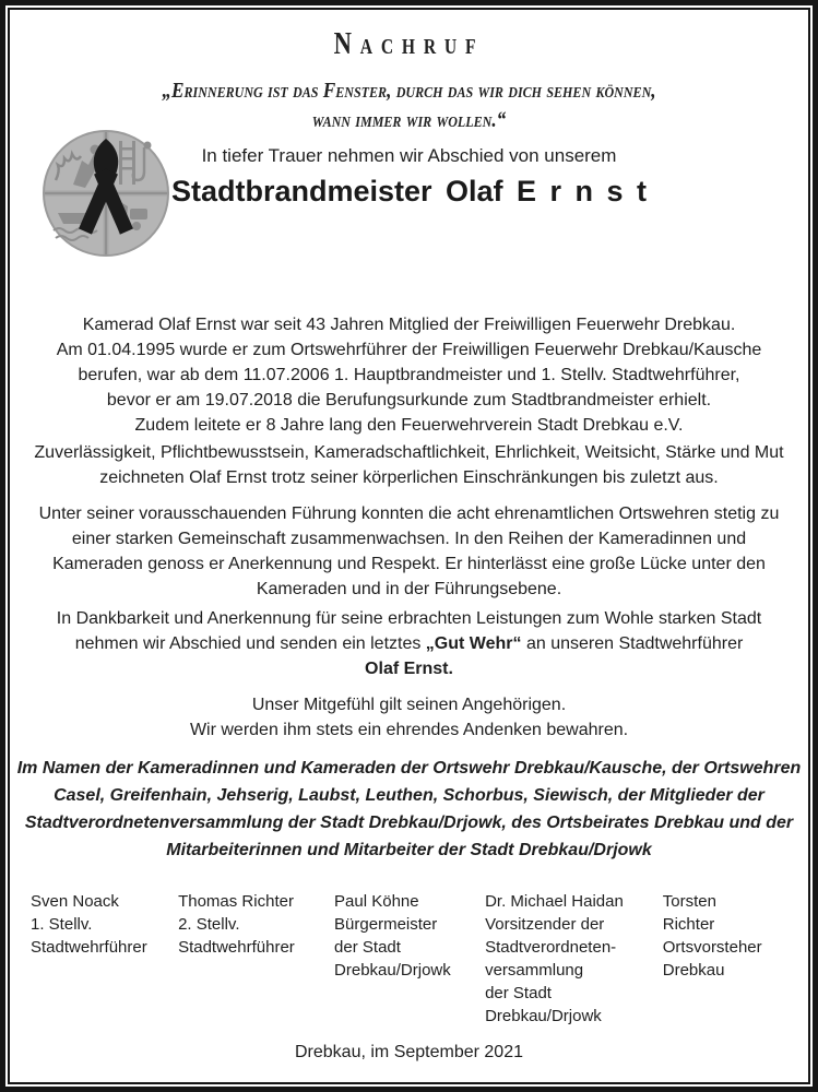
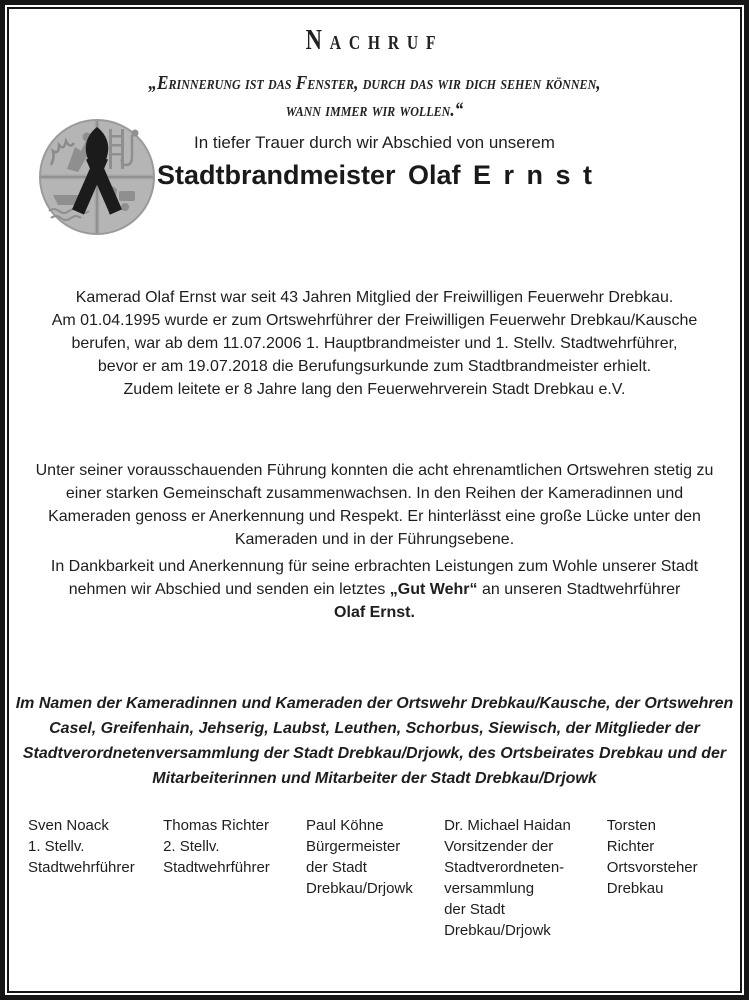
  Nachruf
  „Erinnerung ist das Fenster, durch das wir dich sehen können,
  wann immer wir wollen.“
- In tiefer Trauer nehmen wir Abschied von unserem
+ In tiefer Trauer durch wir Abschied von unserem
  Stadtbrandmeister Olaf E r n s t
  Kamerad Olaf Ernst war seit 43 Jahren Mitglied der Freiwilligen Feuerwehr Drebkau.
  Am 01.04.1995 wurde er zum Ortswehrführer der Freiwilligen Feuerwehr Drebkau/Kausche
  berufen, war ab dem 11.07.2006 1. Hauptbrandmeister und 1. Stellv. Stadtwehrführer,
  bevor er am 19.07.2018 die Berufungsurkunde zum Stadtbrandmeister erhielt.
  Zudem leitete er 8 Jahre lang den Feuerwehrverein Stadt Drebkau e.V.
- Zuverlässigkeit, Pflichtbewusstsein, Kameradschaftlichkeit, Ehrlichkeit, Weitsicht, Stärke und Mut
- zeichneten Olaf Ernst trotz seiner körperlichen Einschränkungen bis zuletzt aus.
  Unter seiner vorausschauenden Führung konnten die acht ehrenamtlichen Ortswehren stetig zu
  einer starken Gemeinschaft zusammenwachsen. In den Reihen der Kameradinnen und
  Kameraden genoss er Anerkennung und Respekt. Er hinterlässt eine große Lücke unter den
  Kameraden und in der Führungsebene.
- In Dankbarkeit und Anerkennung für seine erbrachten Leistungen zum Wohle starken Stadt
+ In Dankbarkeit und Anerkennung für seine erbrachten Leistungen zum Wohle unserer Stadt
  nehmen wir Abschied und senden ein letztes „Gut Wehr“ an unseren Stadtwehrführer
  Olaf Ernst.
- Unser Mitgefühl gilt seinen Angehörigen.
- Wir werden ihm stets ein ehrendes Andenken bewahren.
  Im Namen der Kameradinnen und Kameraden der Ortswehr Drebkau/Kausche, der Ortswehren
  Casel, Greifenhain, Jehserig, Laubst, Leuthen, Schorbus, Siewisch, der Mitglieder der
  Stadtverordnetenversammlung der Stadt Drebkau/Drjowk, des Ortsbeirates Drebkau und der
  Mitarbeiterinnen und Mitarbeiter der Stadt Drebkau/Drjowk
  Sven Noack
  1. Stellv.
  Stadtwehrführer
  Thomas Richter
  2. Stellv.
  Stadtwehrführer
  Paul Köhne
  Bürgermeister
  der Stadt
  Drebkau/Drjowk
  Dr. Michael Haidan
  Vorsitzender der
  Stadtverordneten-
  versammlung
  der Stadt
  Drebkau/Drjowk
  Torsten
  Richter
  Ortsvorsteher
  Drebkau
- Drebkau, im September 2021
